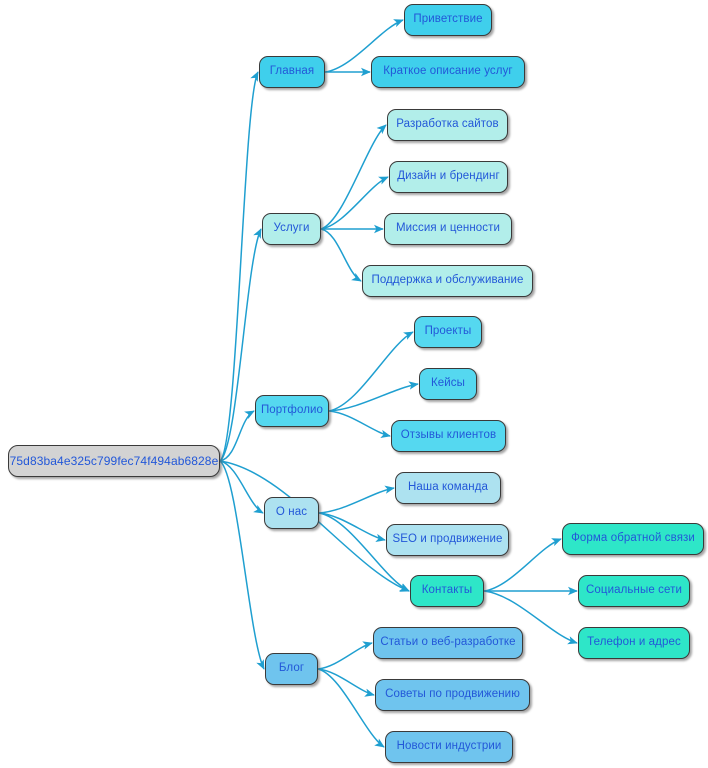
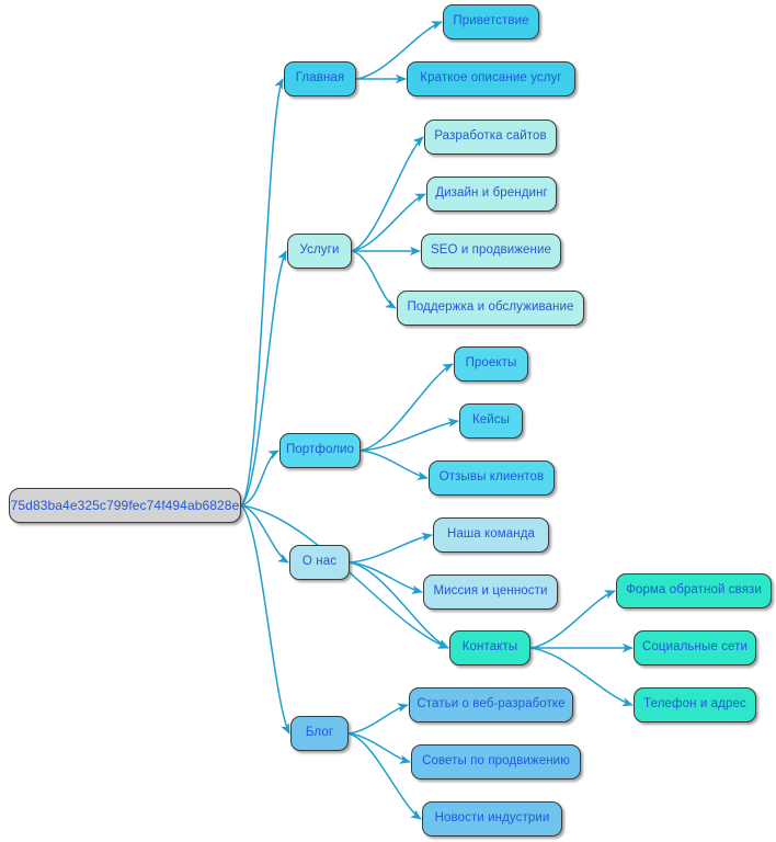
  75d83ba4e325c799fec74f494ab6828e
  Главная
  Приветствие
  Краткое описание услуг
  Услуги
  Разработка сайтов
  Дизайн и брендинг
- Миссия и ценности
+ SEO и продвижение
  Поддержка и обслуживание
  Портфолио
  Проекты
  Кейсы
  Отзывы клиентов
  О нас
  Наша команда
- SEO и продвижение
+ Миссия и ценности
  Контакты
  Форма обратной связи
  Социальные сети
  Телефон и адрес
  Блог
  Статьи о веб-разработке
  Советы по продвижению
  Новости индустрии
